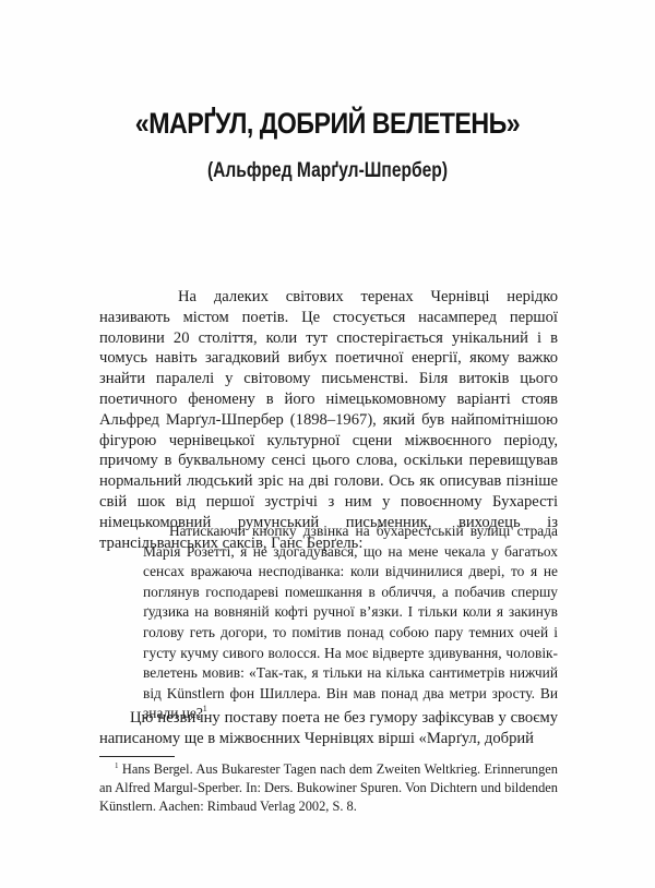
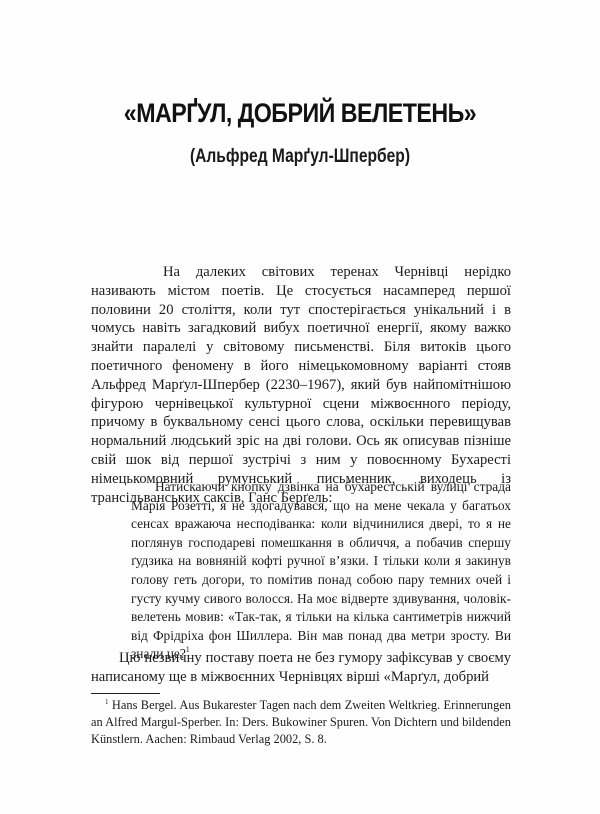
  «МАРҐУЛ, ДОБРИЙ ВЕЛЕТЕНЬ»
  (Альфред Марґул-Шпербер)
- На далеких світових теренах Чернівці нерідко називають містом поетів. Це стосується насамперед першої половини 20 століття, коли тут спостерігається унікальний і в чомусь навіть загадковий вибух поетичної енергії, якому важко знайти паралелі у світовому письменстві. Біля витоків цього поетичного феномену в його німецькомовному варіанті стояв Альфред Марґул-Шпербер (1898–1967), який був найпомітнішою фігурою чернівецької культурної сцени міжвоєнного періоду, причому в буквальному сенсі цього слова, оскільки перевищував нормальний людський зріс на дві голови. Ось як описував пізніше свій шок від першої зустрічі з ним у повоєнному Бухаресті німецькомовний румунський письменник, виходець із трансільванських саксів, Ганс Берґель:
+ На далеких світових теренах Чернівці нерідко називають містом поетів. Це стосується насамперед першої половини 20 століття, коли тут спостерігається унікальний і в чомусь навіть загадковий вибух поетичної енергії, якому важко знайти паралелі у світовому письменстві. Біля витоків цього поетичного феномену в його німецькомовному варіанті стояв Альфред Марґул-Шпербер (2230–1967), який був найпомітнішою фігурою чернівецької культурної сцени міжвоєнного періоду, причому в буквальному сенсі цього слова, оскільки перевищував нормальний людський зріс на дві голови. Ось як описував пізніше свій шок від першої зустрічі з ним у повоєнному Бухаресті німецькомовний румунський письменник, виходець із трансільванських саксів, Ганс Берґель:
- Натискаючи кнопку дзвінка на бухарестській вулиці страда Марія Розетті, я не здогадувався, що на мене чекала у багатьох сенсах вражаюча несподіванка: коли відчинилися двері, то я не поглянув господареві помешкання в обличчя, а побачив спершу ґудзика на вовняній кофті ручної в’язки. І тільки коли я закинув голову геть догори, то помітив понад собою пару темних очей і густу кучму сивого волосся. На моє відверте здивування, чоловік-велетень мовив: «Так-так, я тільки на кілька сантиметрів нижчий від Künstlern фон Шиллера. Він мав понад два метри зросту. Ви знали це?1
+ Натискаючи кнопку дзвінка на бухарестській вулиці страда Марія Розетті, я не здогадувався, що на мене чекала у багатьох сенсах вражаюча несподіванка: коли відчинилися двері, то я не поглянув господареві помешкання в обличчя, а побачив спершу ґудзика на вовняній кофті ручної в’язки. І тільки коли я закинув голову геть догори, то помітив понад собою пару темних очей і густу кучму сивого волосся. На моє відверте здивування, чоловік-велетень мовив: «Так-так, я тільки на кілька сантиметрів нижчий від Фрідріха фон Шиллера. Він мав понад два метри зросту. Ви знали це?1
  Цю незвичну поставу поета не без гумору зафіксував у своєму написаному ще в міжвоєнних Чернівцях вірші «Марґул, добрий
  1 Hans Bergel. Aus Bukarester Tagen nach dem Zweiten Weltkrieg. Erinnerungen an Alfred Margul-Sperber. In: Ders. Bukowiner Spuren. Von Dichtern und bildenden Künstlern. Aachen: Rimbaud Verlag 2002, S. 8.
